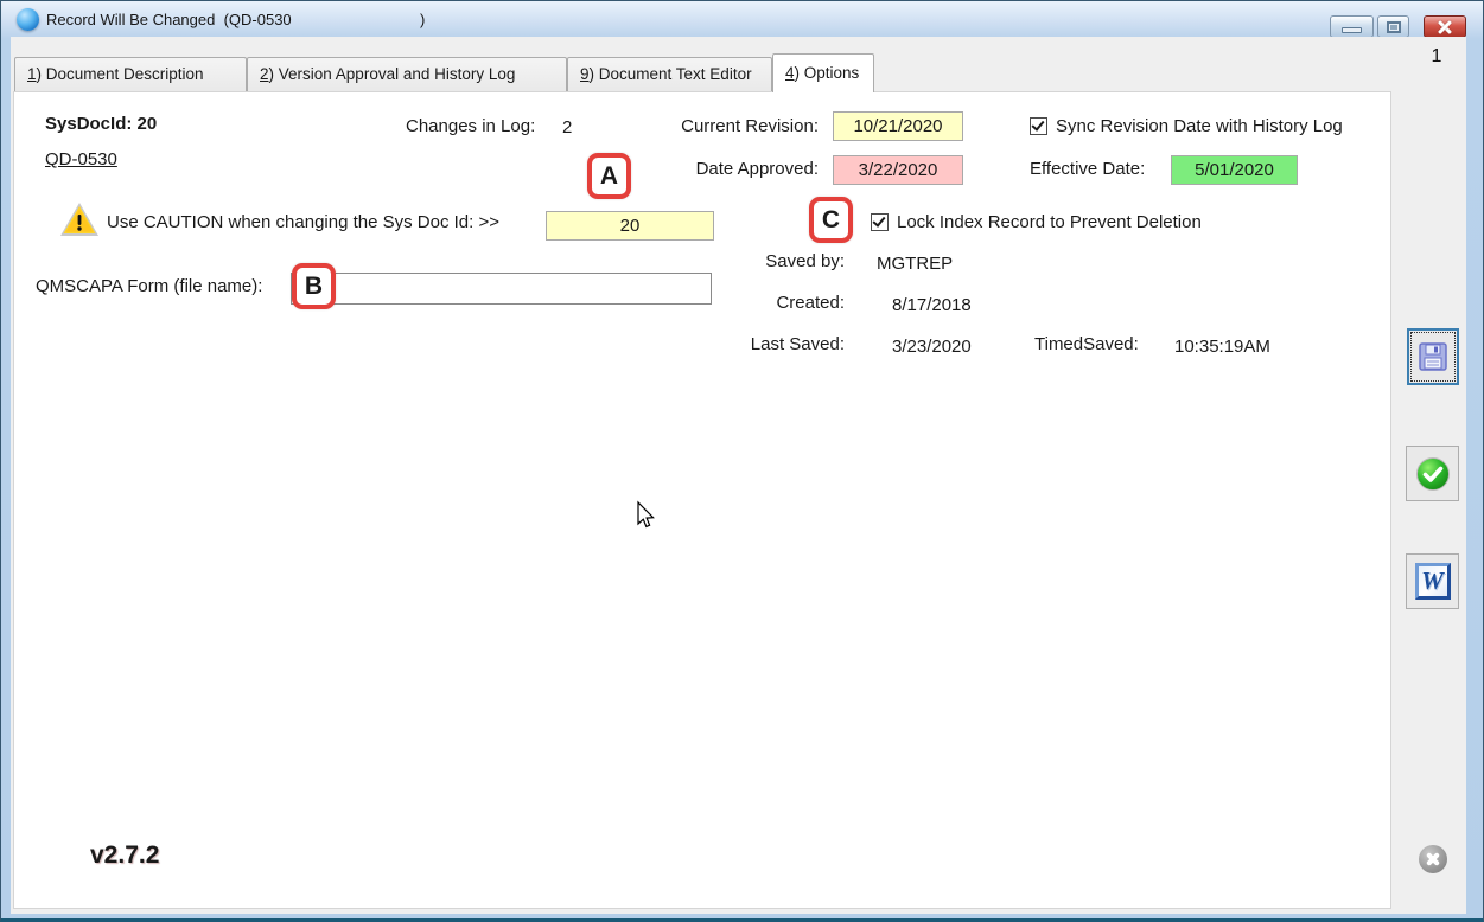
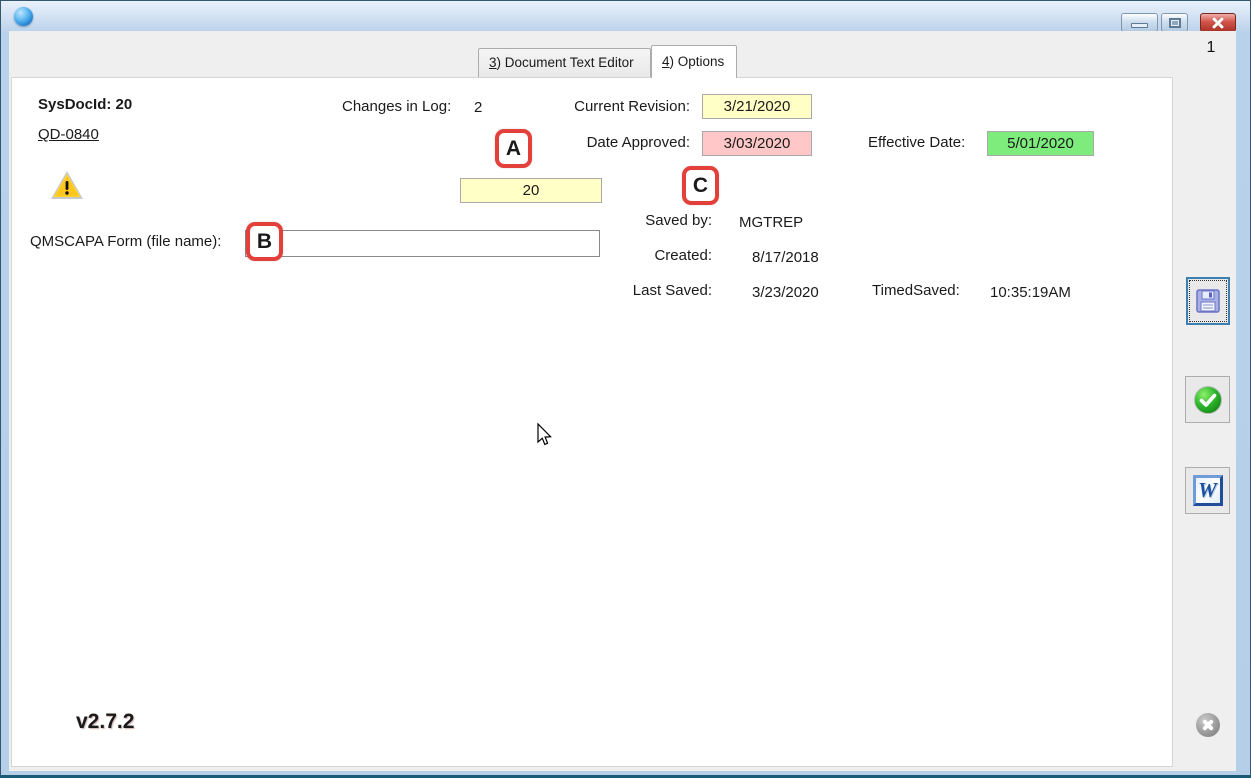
- Record Will Be Changed (QD-0530 )
  1
- 1) Document Description
- 2) Version Approval and History Log
- 9) Document Text Editor
+ 3) Document Text Editor
  4) Options
  SysDocId: 20
  Changes in Log:
  2
  Current Revision:
- 10/21/2020
+ 3/21/2020
- Sync Revision Date with History Log
- QD-0530
+ QD-0840
  A
  Date Approved:
- 3/22/2020
+ 3/03/2020
  Effective Date:
  5/01/2020
- Use CAUTION when changing the Sys Doc Id: >>
  20
  C
- Lock Index Record to Prevent Deletion
  QMSCAPA Form (file name):
  B
  Saved by:
  MGTREP
  Created:
  8/17/2018
  Last Saved:
  3/23/2020
  TimedSaved:
  10:35:19AM
  v2.7.2
  W
